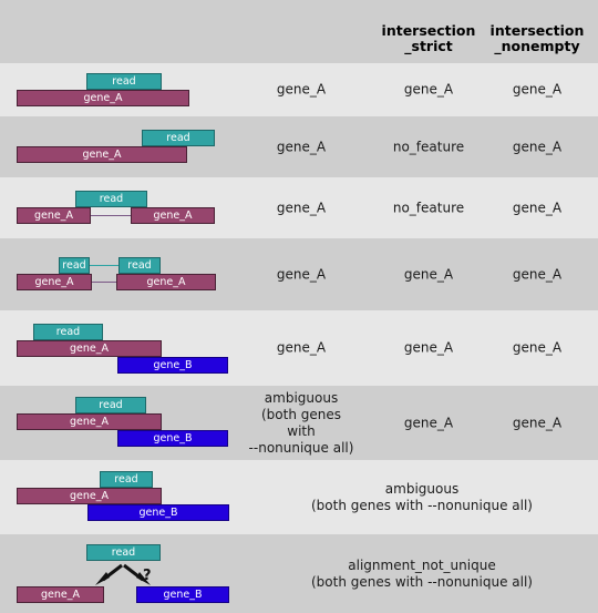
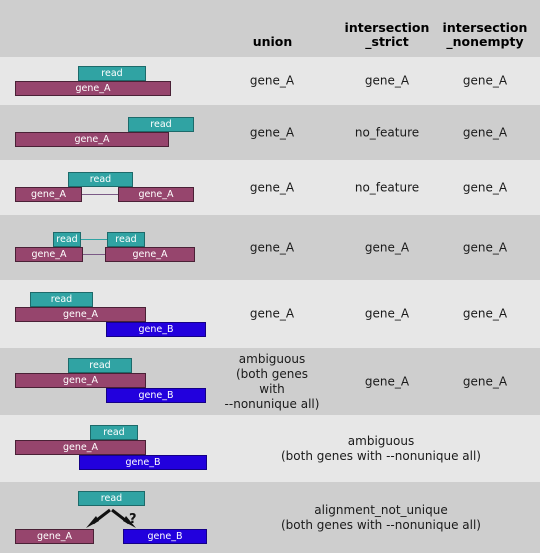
+ union
  intersection
  _strict
  intersection
  _nonempty
  read
  gene_A
  gene_A
  gene_A
  gene_A
  read
  gene_A
  gene_A
  no_feature
  gene_A
  read
  gene_A
  gene_A
  gene_A
  no_feature
  gene_A
  read
  read
  gene_A
  gene_A
  gene_A
  gene_A
  gene_A
  read
  gene_A
  gene_B
  gene_A
  gene_A
  gene_A
  read
  gene_A
  gene_B
  ambiguous
  (both genes with
  --nonunique all)
  gene_A
  gene_A
  read
  gene_A
  gene_B
  ambiguous
  (both genes with --nonunique all)
  read
  ?
  gene_A
  gene_B
  alignment_not_unique
  (both genes with --nonunique all)
